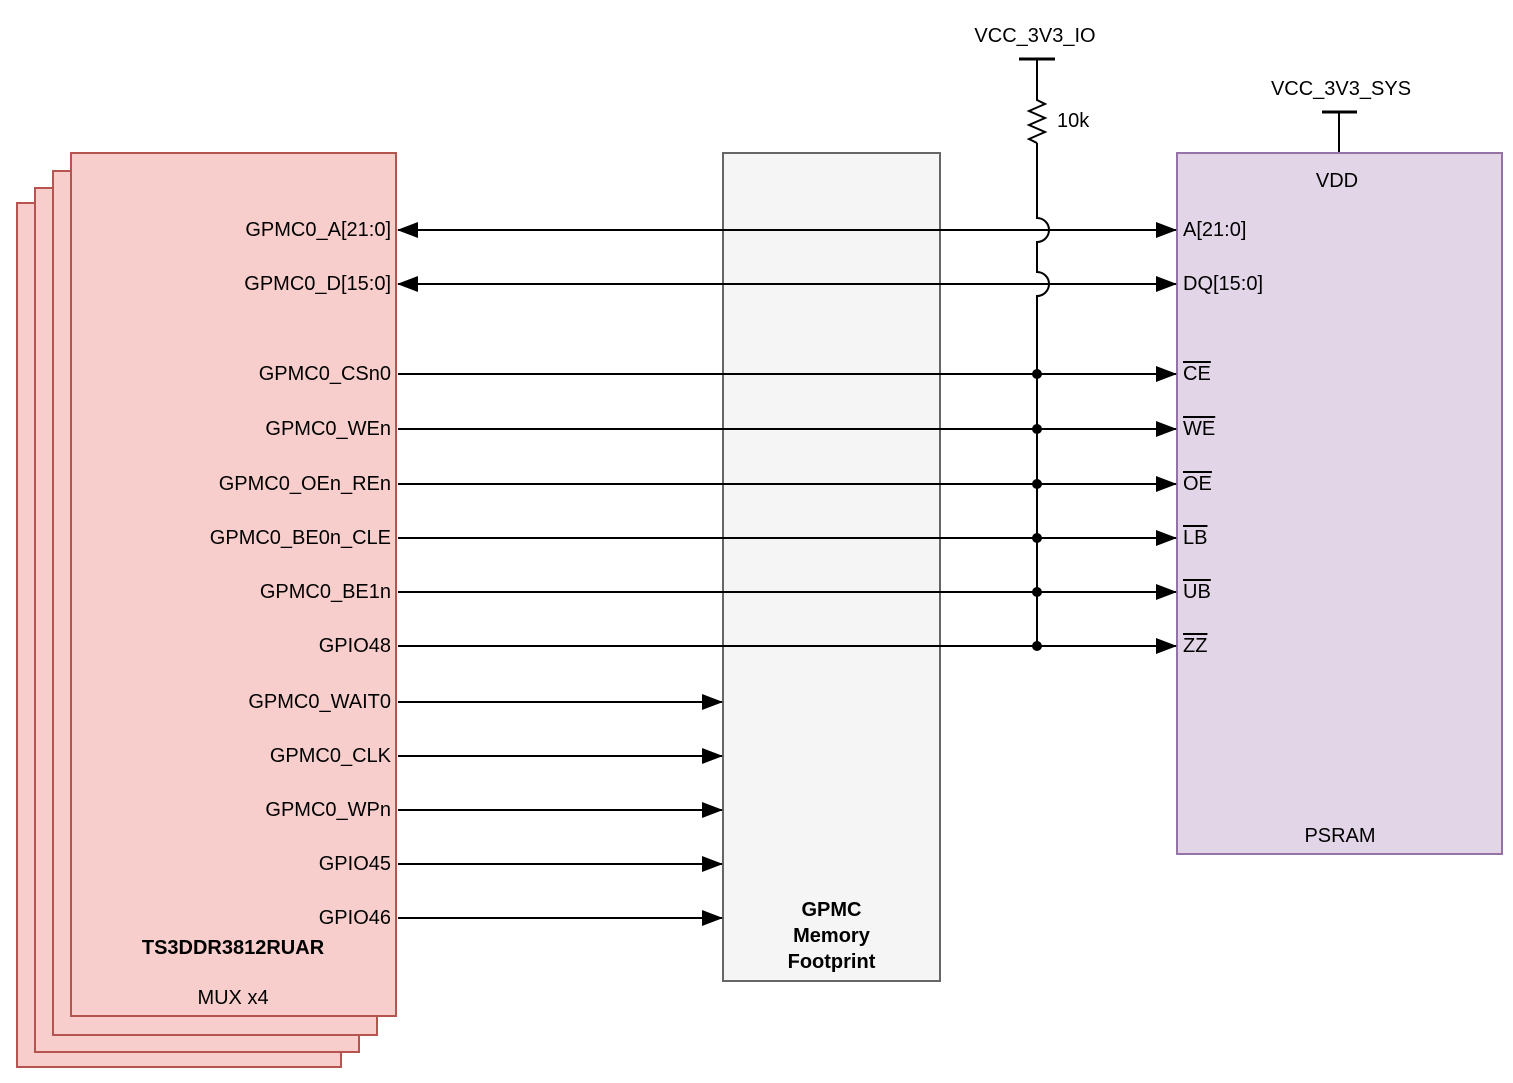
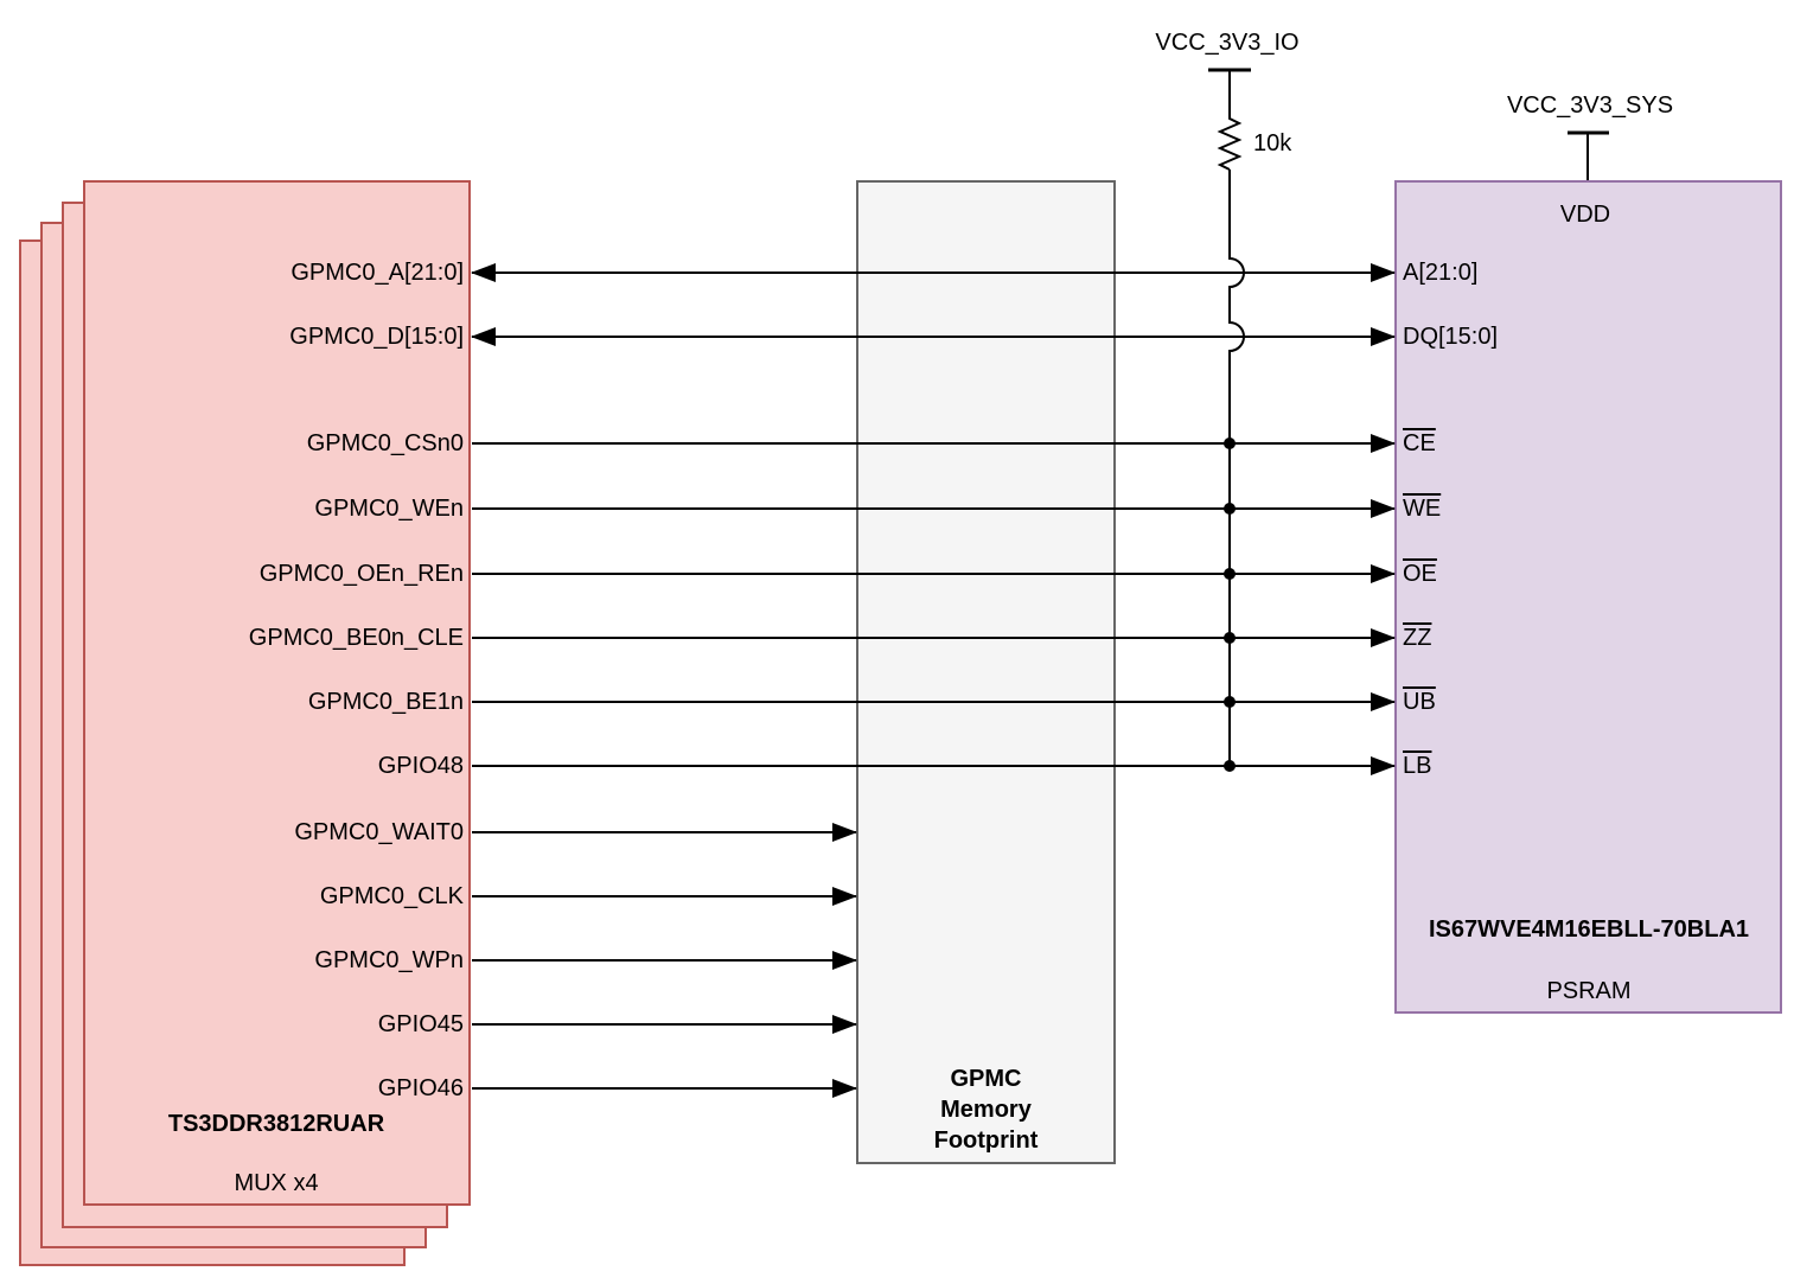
  VCC_3V3_IO
  10k
  VCC_3V3_SYS
  VDD
  GPMC0_A[21:0]
  GPMC0_D[15:0]
  GPMC0_CSn0
  GPMC0_WEn
  GPMC0_OEn_REn
  GPMC0_BE0n_CLE
  GPMC0_BE1n
  GPIO48
  GPMC0_WAIT0
  GPMC0_CLK
  GPMC0_WPn
  GPIO45
  GPIO46
  TS3DDR3812RUAR
  MUX x4
  GPMC
  Memory
  Footprint
  A[21:0]
  DQ[15:0]
  CE
  WE
  OE
- LB
+ ZZ
  UB
- ZZ
+ LB
+ IS67WVE4M16EBLL-70BLA1
  PSRAM
